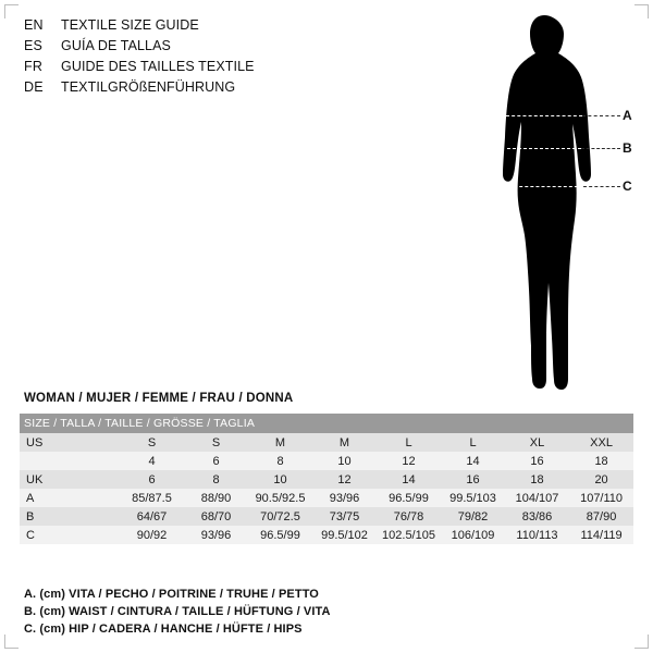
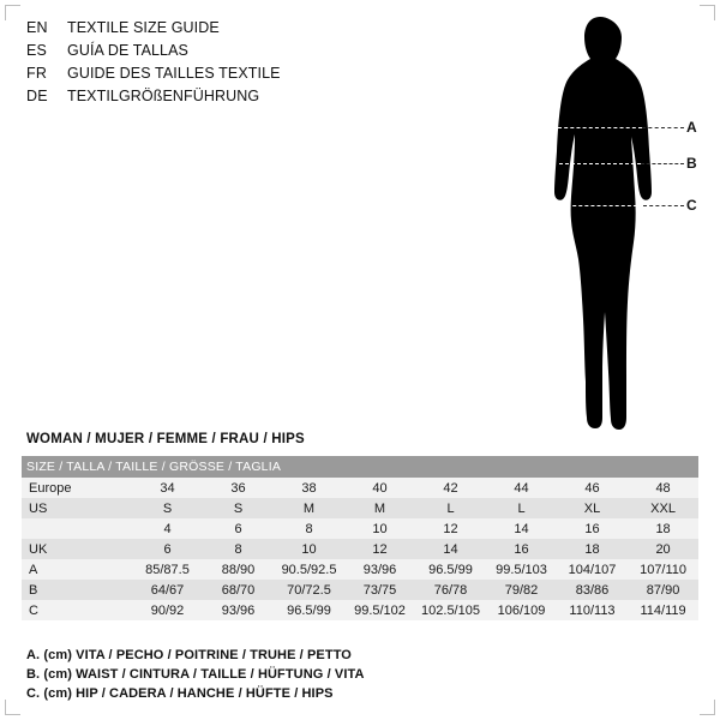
  EN
  TEXTILE SIZE GUIDE
  ES
  GUÍA DE TALLAS
  FR
  GUIDE DES TAILLES TEXTILE
  DE
  TEXTILGRÖßENFÜHRUNG
  A
  B
  C
- WOMAN / MUJER / FEMME / FRAU / DONNA
+ WOMAN / MUJER / FEMME / FRAU / HIPS
  SIZE / TALLA / TAILLE / GRÖSSE / TAGLIA
+ Europe	34	36	38	40	42	44	46	48
  US	S	S	M	M	L	L	XL	XXL
  	4	6	8	10	12	14	16	18
  UK	6	8	10	12	14	16	18	20
  A	85/87.5	88/90	90.5/92.5	93/96	96.5/99	99.5/103	104/107	107/110
  B	64/67	68/70	70/72.5	73/75	76/78	79/82	83/86	87/90
  C	90/92	93/96	96.5/99	99.5/102	102.5/105	106/109	110/113	114/119
  A. (cm) VITA / PECHO / POITRINE / TRUHE / PETTO
  B. (cm) WAIST / CINTURA / TAILLE / HÜFTUNG / VITA
  C. (cm) HIP / CADERA / HANCHE / HÜFTE / HIPS
